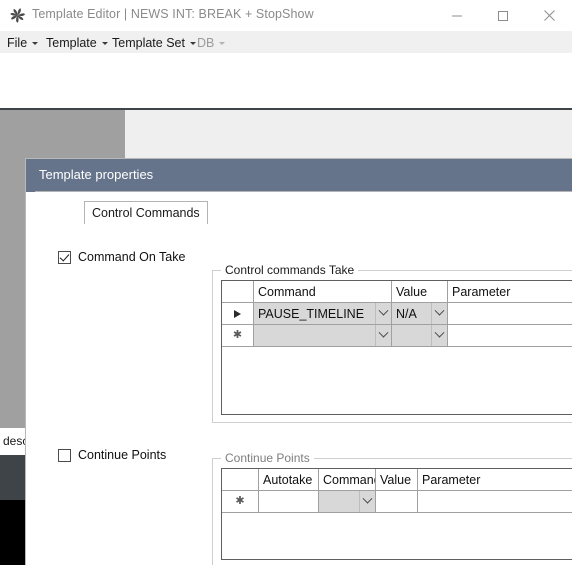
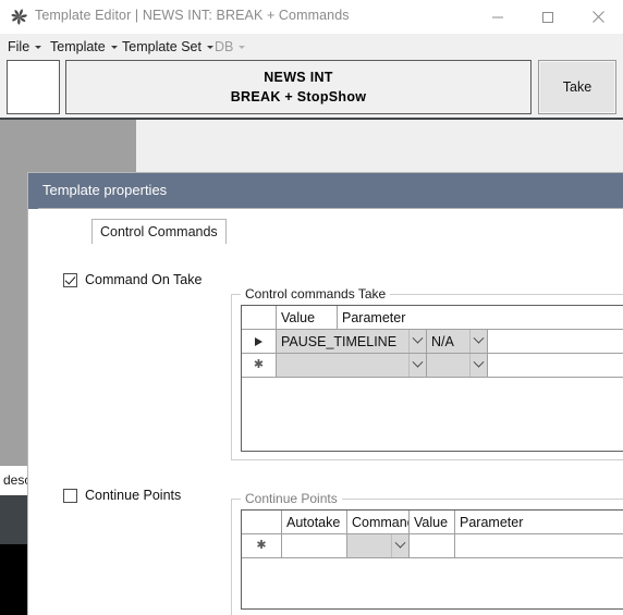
- Template Editor | NEWS INT: BREAK + StopShow
+ Template Editor | NEWS INT: BREAK + Commands
  File
  Template
  Template Set
  DB
+ NEWS INT
+ BREAK + StopShow
+ Take
  des
  Template properties
  Control Commands
  Command On Take
  Control commands Take
- Command
  Value
  Parameter
  PAUSE_TIMELINE
  N/A
  ✱
  Continue Points
  Continue Points
  Autotake
  Comman
  Value
  Parameter
  ✱
